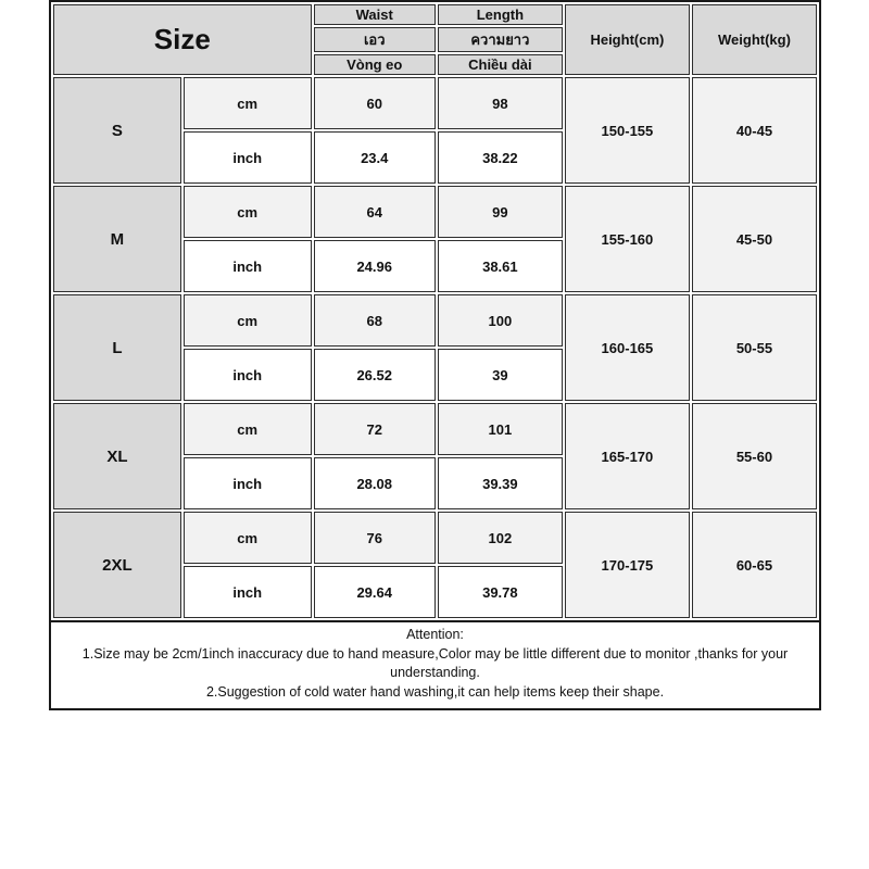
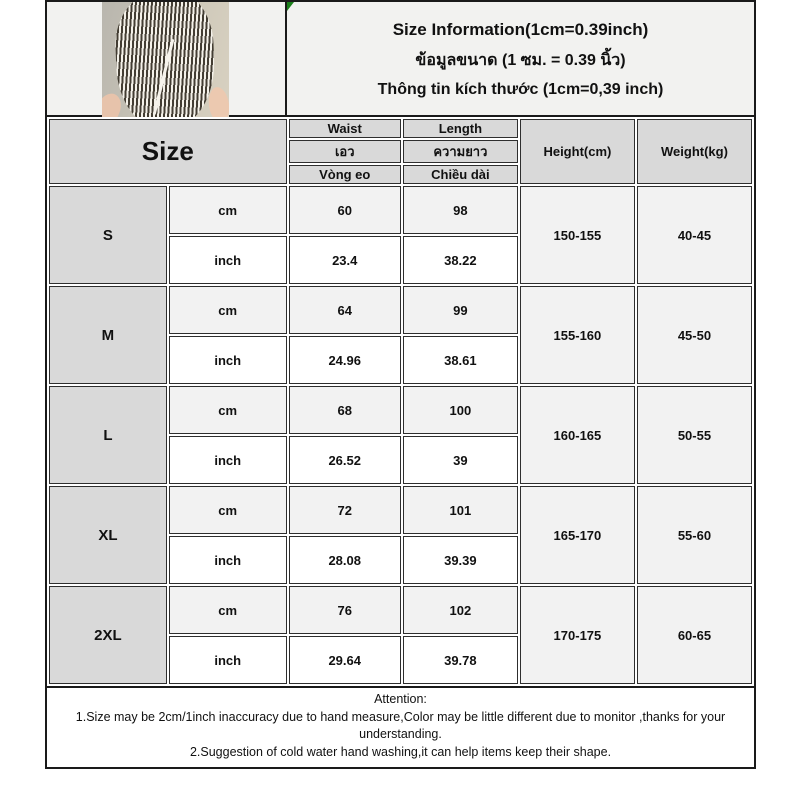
+ Size Information(1cm=0.39inch)
+ ข้อมูลขนาด (1 ซม. = 0.39 นิ้ว)
+ Thông tin kích thước (1cm=0,39 inch)
  Size	Waist	Length	Height(cm)	Weight(kg)
  เอว	ความยาว
  Vòng eo	Chiều dài
  S	cm	60	98	150-155	40-45
  inch	23.4	38.22
  M	cm	64	99	155-160	45-50
  inch	24.96	38.61
  L	cm	68	100	160-165	50-55
  inch	26.52	39
  XL	cm	72	101	165-170	55-60
  inch	28.08	39.39
  2XL	cm	76	102	170-175	60-65
  inch	29.64	39.78
  Attention:
  1.Size may be 2cm/1inch inaccuracy due to hand measure,Color may be little different due to monitor ,thanks for your understanding.
  2.Suggestion of cold water hand washing,it can help items keep their shape.
